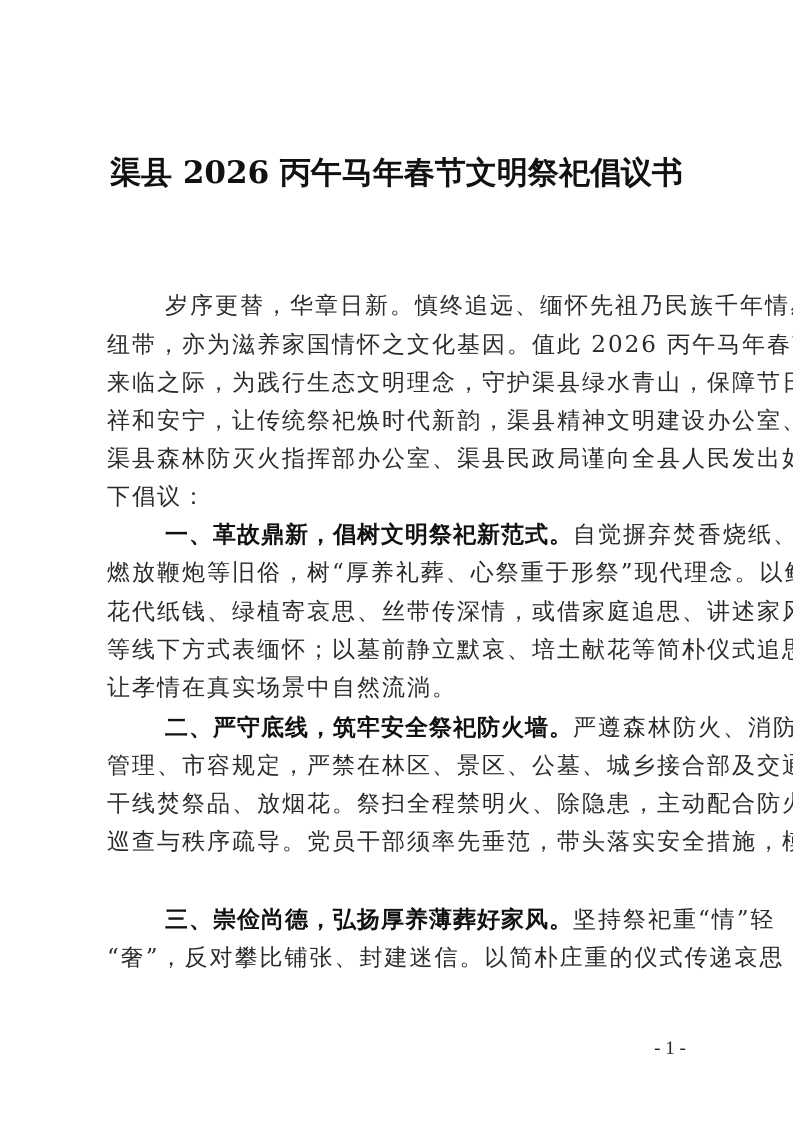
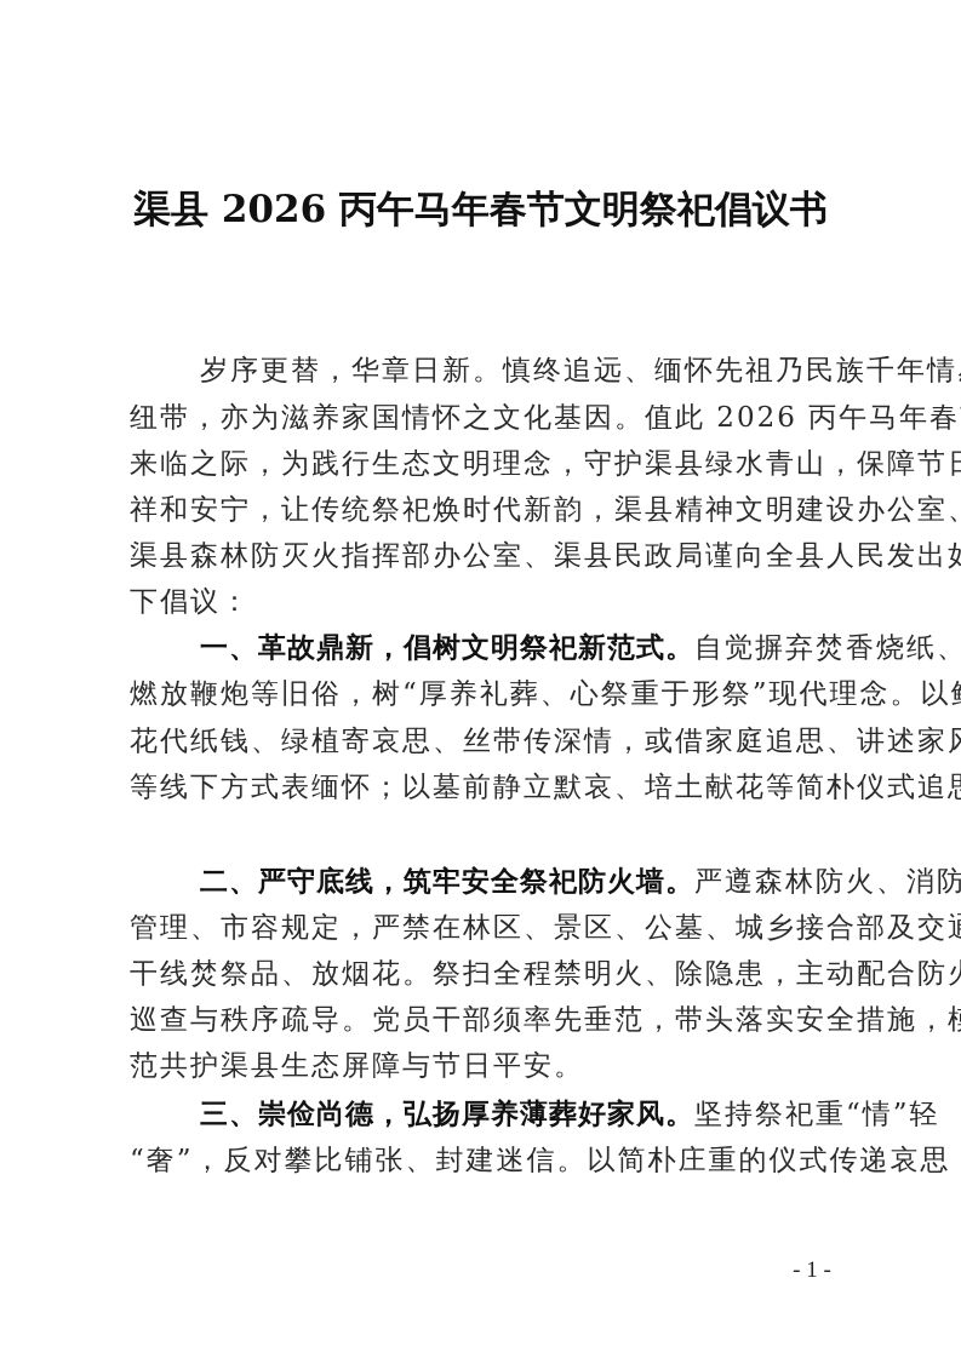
  渠县 2026 丙午马年春节文明祭祀倡议书
  岁序更替，华章日新。慎终追远、缅怀先祖乃民族千年情
  纽带，亦为滋养家国情怀之文化基因。值此 2026 丙午马年春
  来临之际，为践行生态文明理念，守护渠县绿水青山，保障节
  祥和安宁，让传统祭祀焕时代新韵，渠县精神文明建设办公室
  渠县森林防灭火指挥部办公室、渠县民政局谨向全县人民发出
  下倡议：
  一、革故鼎新，倡树文明祭祀新范式。自觉摒弃焚香烧纸、
  燃放鞭炮等旧俗，树“厚养礼葬、心祭重于形祭”现代理念。以
  花代纸钱、绿植寄哀思、丝带传深情，或借家庭追思、讲述家
  等线下方式表缅怀；以墓前静立默哀、培土献花等简朴仪式追
- 让孝情在真实场景中自然流淌。
  二、严守底线，筑牢安全祭祀防火墙。严遵森林防火、消防
  管理、市容规定，严禁在林区、景区、公墓、城乡接合部及交
  干线焚祭品、放烟花。祭扫全程禁明火、除隐患，主动配合防
  巡查与秩序疏导。党员干部须率先垂范，带头落实安全措施，
+ 范共护渠县生态屏障与节日平安。
  三、崇俭尚德，弘扬厚养薄葬好家风。坚持祭祀重“情”轻
  “奢”，反对攀比铺张、封建迷信。以简朴庄重的仪式传递哀思
  - 1 -
